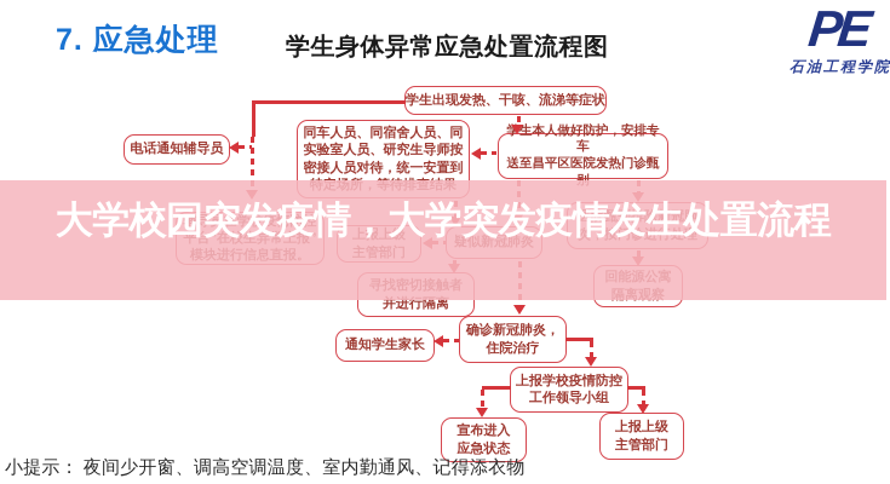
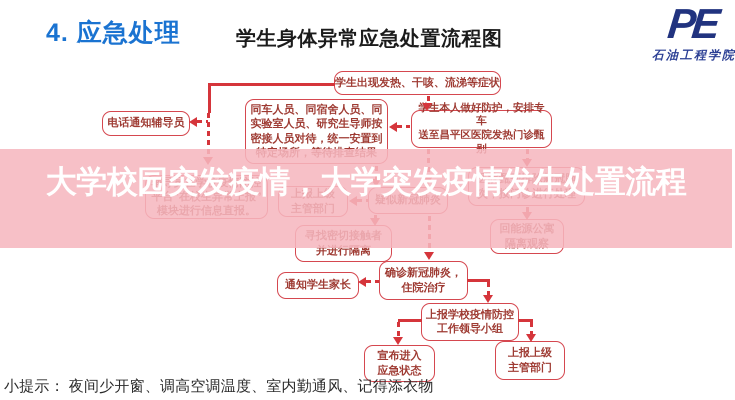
- 7. 应急处理
+ 4. 应急处理
  学生身体异常应急处置流程图
  石油工程学院
  学生出现发热、干咳、流涕等症状
  电话通知辅导员
  同车人员、同宿舍人员、同
  实验室人员、研究生导师按
  密接人员对待，统一安置到
  特定场所，等待排查结果
  生本人做好防护，安排专车
  送至昌平区医院发热门诊甄
  辅导员在学校疫情防控
  平台“在校生异常上报”
  模块进行信息直报。
  上报上级
  主管部门
  疑似新冠肺炎
  医院甄别排除新冠肺
  炎，按门诊进行处理
  回能源公寓
  隔离观察
  寻找密切接触者
  并进行隔离
  通知学生家长
  确诊新冠肺炎，
  住院治疗
  上报学校疫情防控
  工作领导小组
  宣布进入
  应急状态
  上报上级
  主管部门
  大学校园突发疫情，大学突发疫情发生处置流程
  小提示： 夜间少开窗、调高空调温度、室内勤通风、记得添衣物
